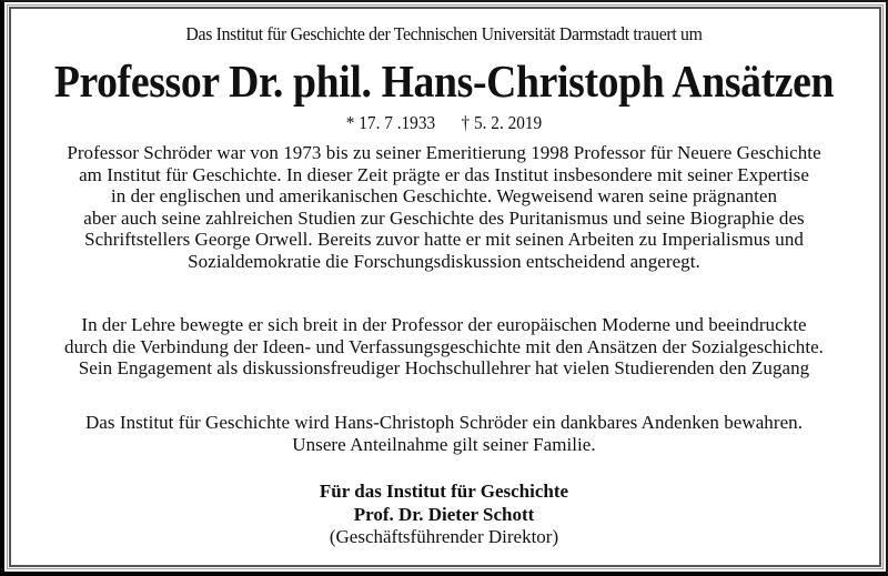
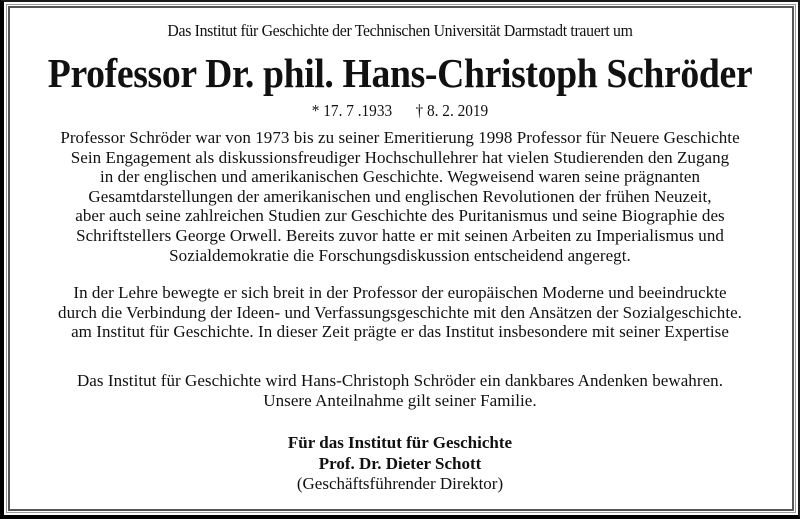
  Das Institut für Geschichte der Technischen Universität Darmstadt trauert um
- Professor Dr. phil. Hans-Christoph Ansätzen
+ Professor Dr. phil. Hans-Christoph Schröder
- * 17. 7 .1933 † 5. 2. 2019
+ * 17. 7 .1933 † 8. 2. 2019
  Professor Schröder war von 1973 bis zu seiner Emeritierung 1998 Professor für Neuere Geschichte
- am Institut für Geschichte. In dieser Zeit prägte er das Institut insbesondere mit seiner Expertise
+ Sein Engagement als diskussionsfreudiger Hochschullehrer hat vielen Studierenden den Zugang
  in der englischen und amerikanischen Geschichte. Wegweisend waren seine prägnanten
+ Gesamtdarstellungen der amerikanischen und englischen Revolutionen der frühen Neuzeit,
  aber auch seine zahlreichen Studien zur Geschichte des Puritanismus und seine Biographie des
  Schriftstellers George Orwell. Bereits zuvor hatte er mit seinen Arbeiten zu Imperialismus und
  Sozialdemokratie die Forschungsdiskussion entscheidend angeregt.
  In der Lehre bewegte er sich breit in der Professor der europäischen Moderne und beeindruckte
  durch die Verbindung der Ideen- und Verfassungsgeschichte mit den Ansätzen der Sozialgeschichte.
- Sein Engagement als diskussionsfreudiger Hochschullehrer hat vielen Studierenden den Zugang
+ am Institut für Geschichte. In dieser Zeit prägte er das Institut insbesondere mit seiner Expertise
  Das Institut für Geschichte wird Hans-Christoph Schröder ein dankbares Andenken bewahren.
  Unsere Anteilnahme gilt seiner Familie.
  Für das Institut für Geschichte
  Prof. Dr. Dieter Schott
  (Geschäftsführender Direktor)
